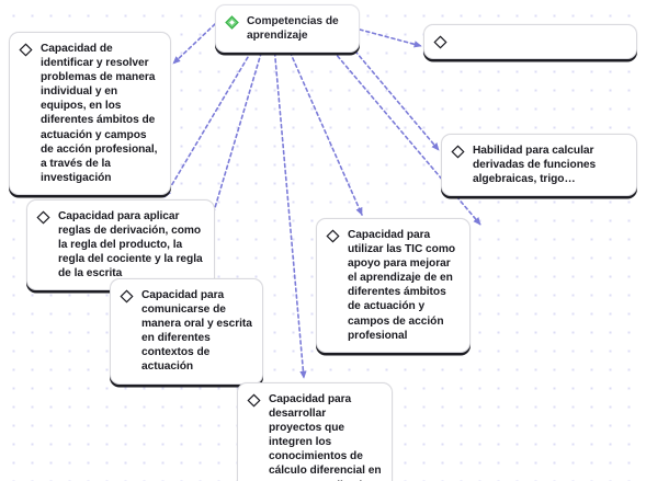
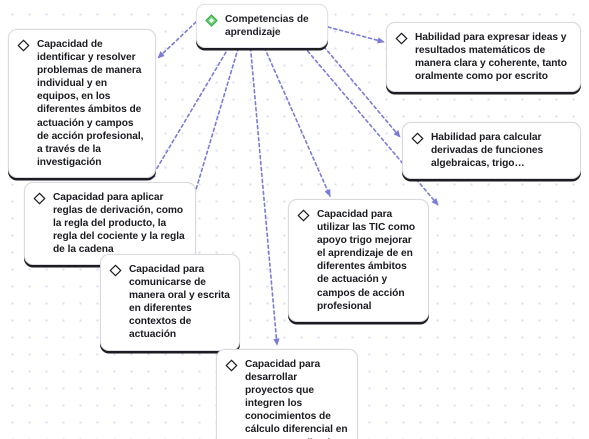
  Competencias de aprendizaje
  Capacidad de identificar y resolver problemas de manera individual y en equipos, en los diferentes ámbitos de actuación y campos de acción profesional, a través de la investigación
+ Habilidad para expresar ideas y resultados matemáticos de manera clara y coherente, tanto oralmente como por escrito
  Habilidad para calcular derivadas de funciones algebraicas, trigo…
- Capacidad para aplicar reglas de derivación, como la regla del producto, la regla del cociente y la regla de la escrita
+ Capacidad para aplicar reglas de derivación, como la regla del producto, la regla del cociente y la regla de la cadena
- Capacidad para utilizar las TIC como apoyo para mejorar el aprendizaje de en diferentes ámbitos de actuación y campos de acción profesional
+ Capacidad para utilizar las TIC como apoyo trigo mejorar el aprendizaje de en diferentes ámbitos de actuación y campos de acción profesional
  Capacidad para comunicarse de manera oral y escrita en diferentes contextos de actuación
  Capacidad para desarrollar proyectos que integren los conocimientos de cálculo diferencial en
